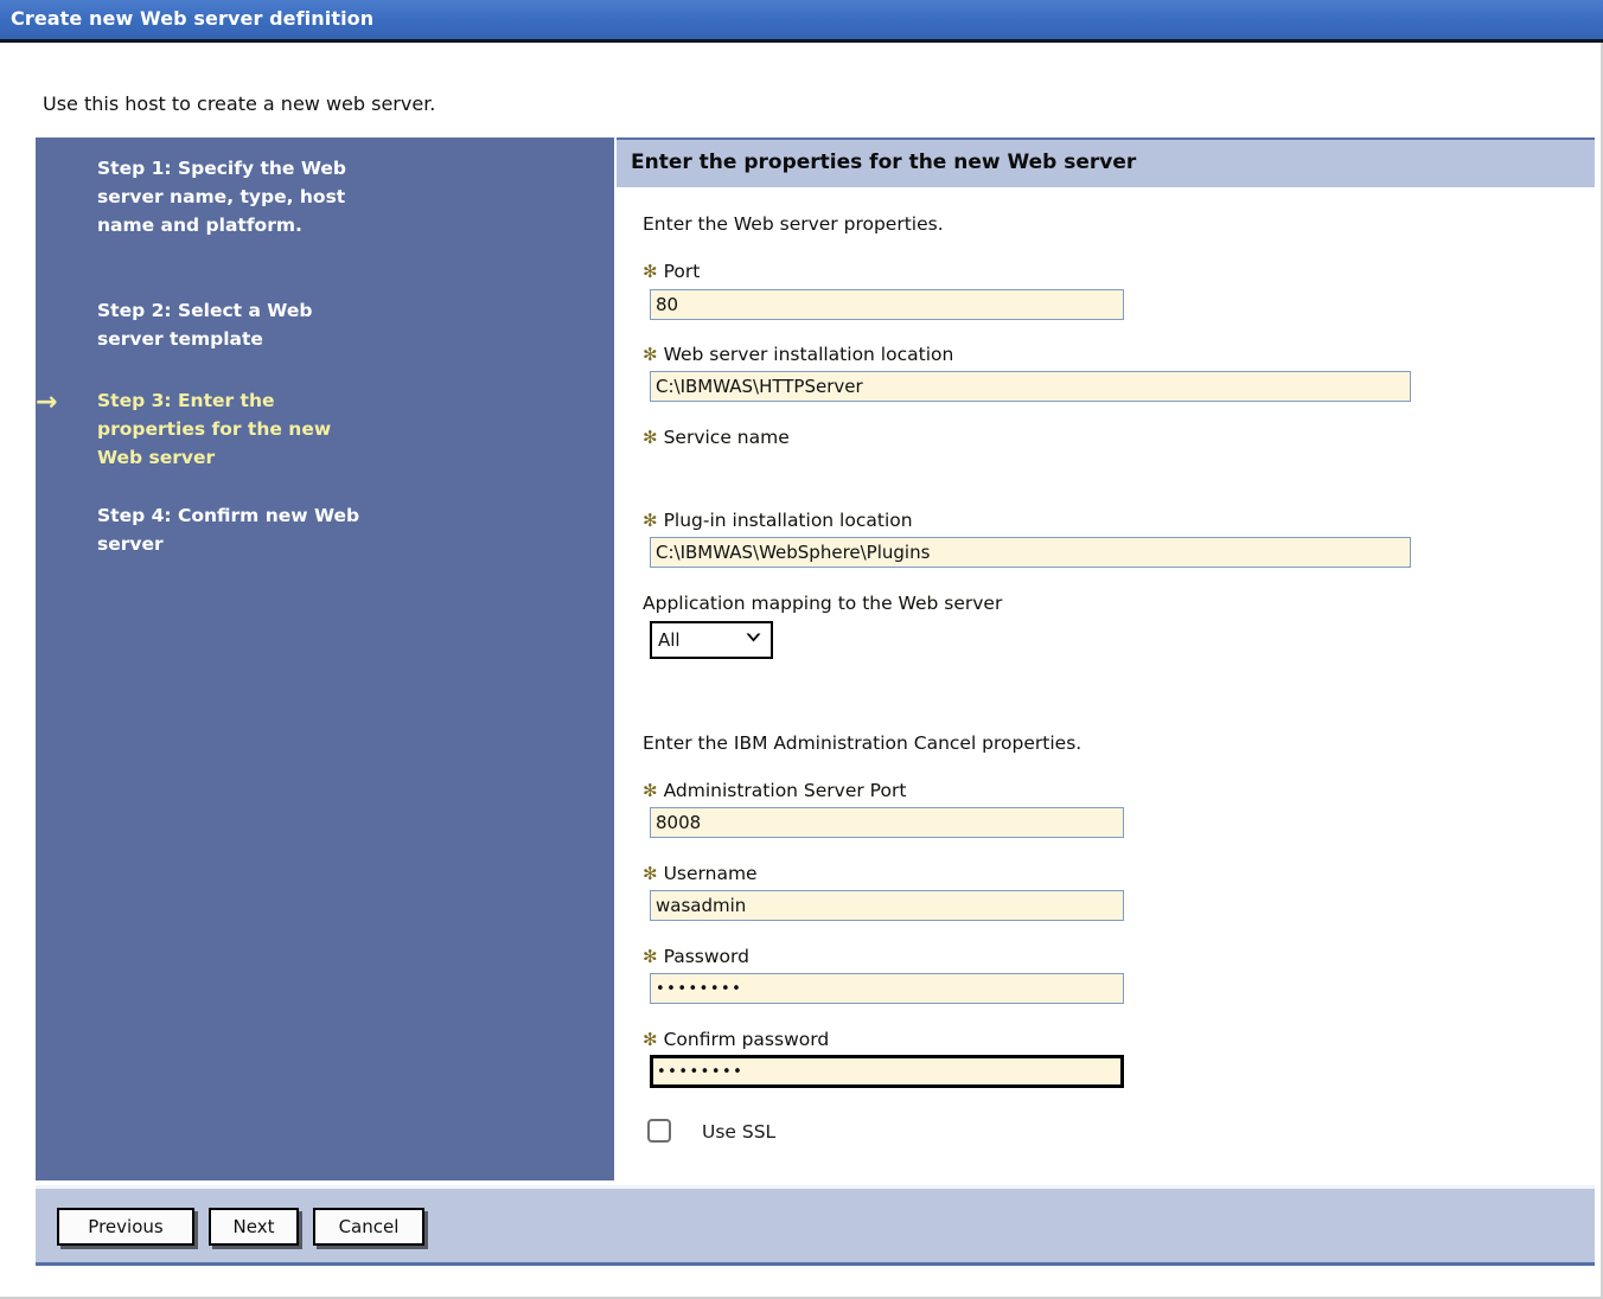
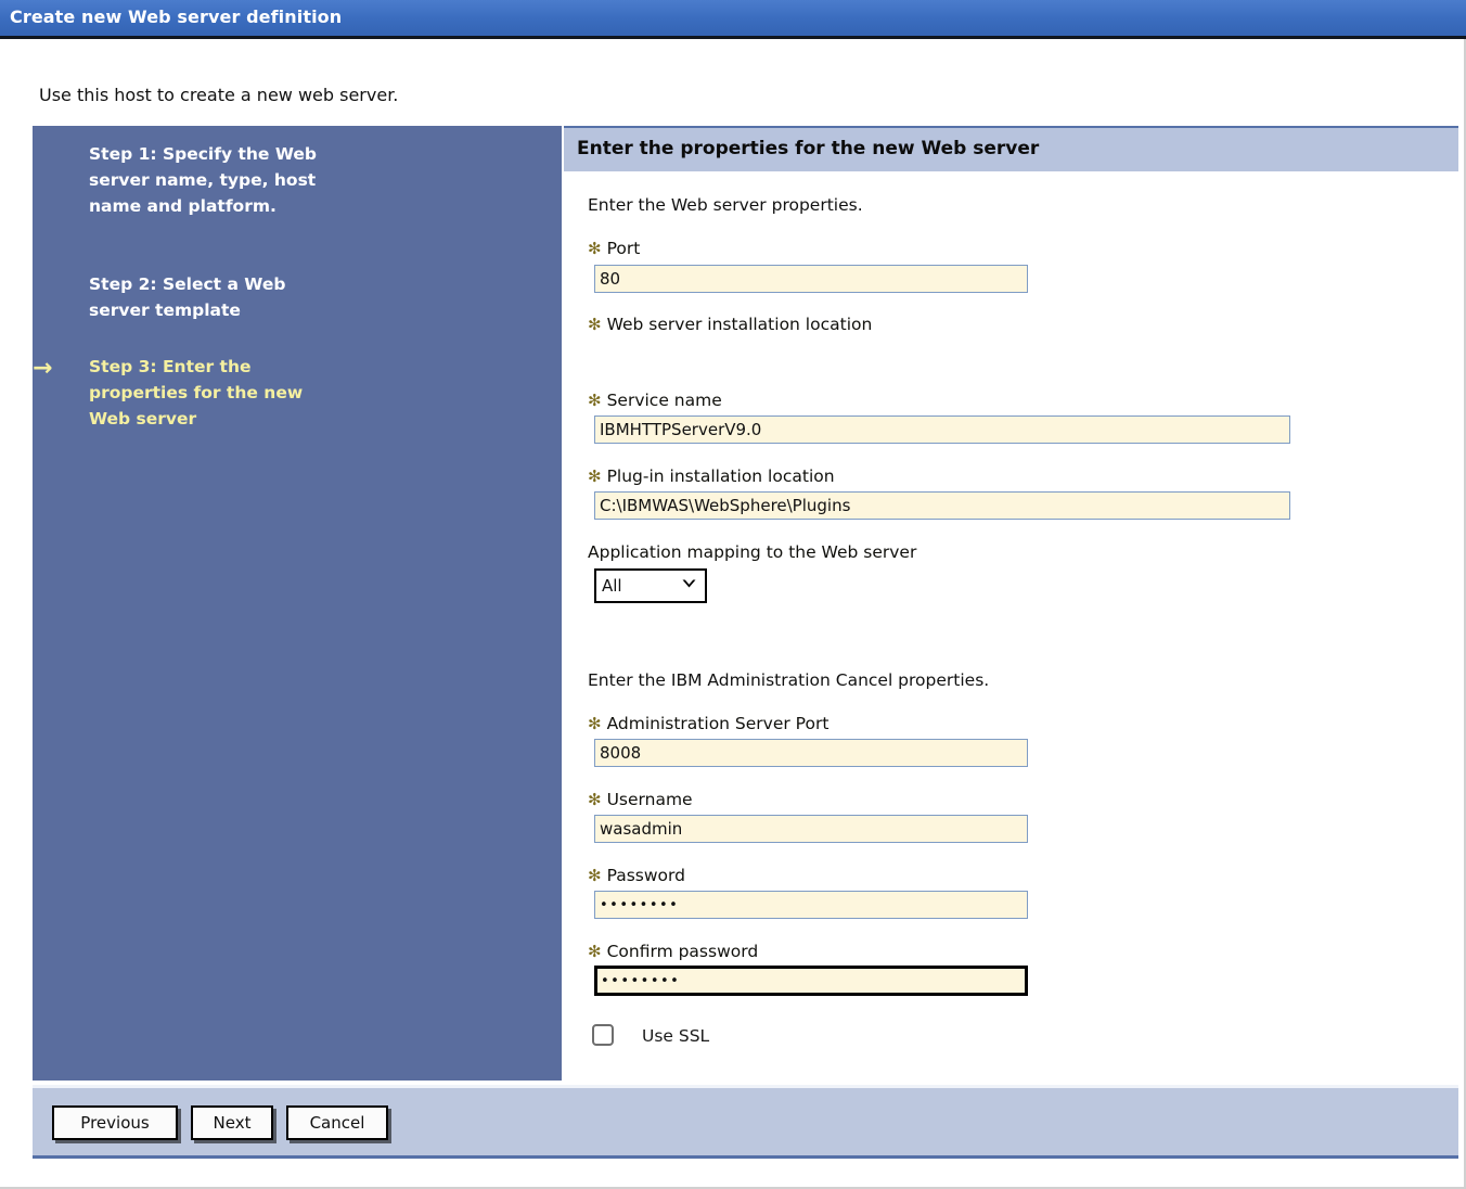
  Create new Web server definition
  Use this host to create a new web server.
  Step 1: Specify the Web server name, type, host name and platform.
  Step 2: Select a Web server template
  →
  Step 3: Enter the properties for the new Web server
- Step 4: Confirm new Web server
  Enter the properties for the new Web server
  Enter the Web server properties.
  ✻ Port
  80
  ✻ Web server installation location
- C:\IBMWAS\HTTPServer
  ✻ Service name
+ IBMHTTPServerV9.0
  ✻ Plug-in installation location
  C:\IBMWAS\WebSphere\Plugins
  Application mapping to the Web server
  All
  Enter the IBM Administration Cancel properties.
  ✻ Administration Server Port
  8008
  ✻ Username
  wasadmin
  ✻ Password
  ••••••••
  ✻ Confirm password
  ••••••••
  Use SSL
  Previous
  Next
  Cancel
